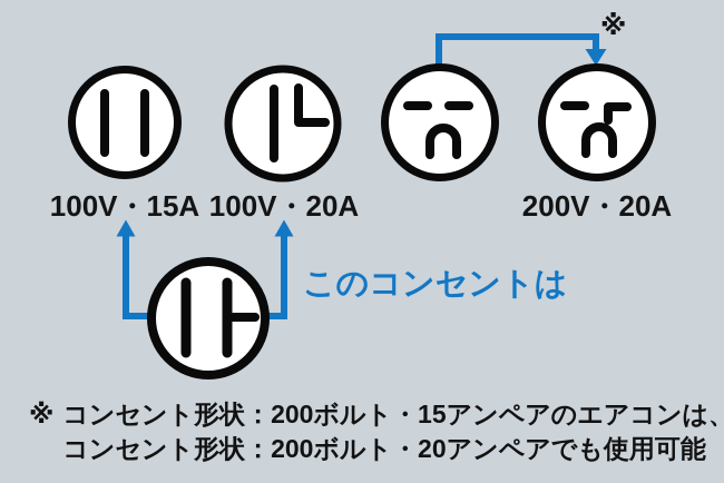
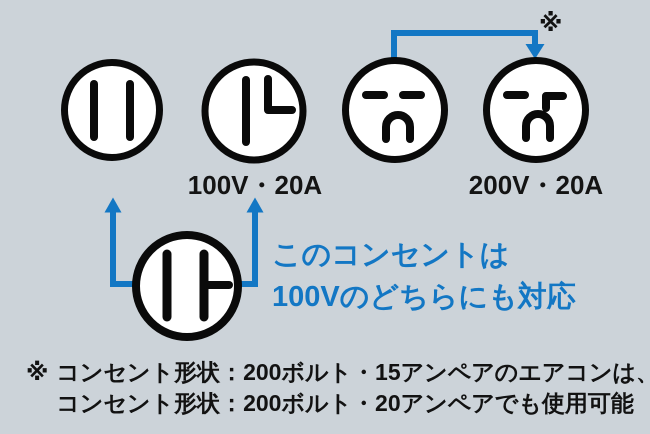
  ※
- 100V・15A
  100V・20A
  200V・20A
  このコンセントは
+ 100Vのどちらにも対応
  ※
  コンセント形状：200ボルト・15アンペアのエアコンは、
  コンセント形状：200ボルト・20アンペアでも使用可能
